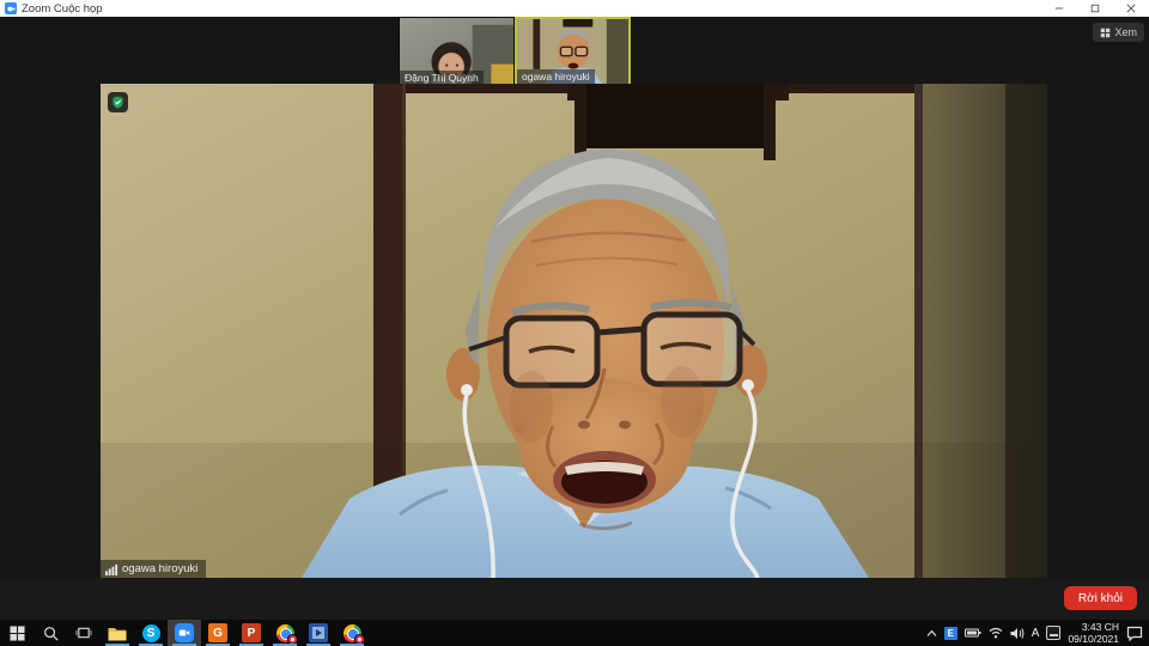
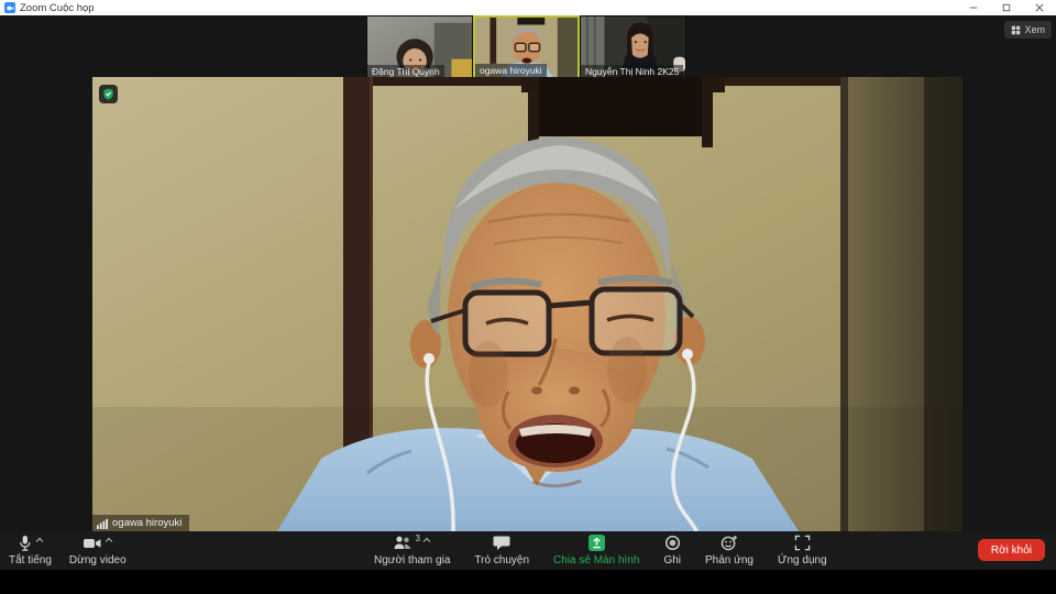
  Zoom Cuộc họp
  Đặng Thị Quỳnh
  ogawa hiroyuki
+ Nguyễn Thị Ninh 2K25
  Xem
  ogawa hiroyuki
+ Tắt tiếng
+ Dừng video
+ 3
+ Người tham gia
+ Trò chuyện
+ Chia sẻ Màn hình
+ Ghi
+ Phản ứng
+ Ứng dụng
  Rời khỏi
- S
- G
- P
- E
- A
- 3:43 CH
- 09/10/2021
